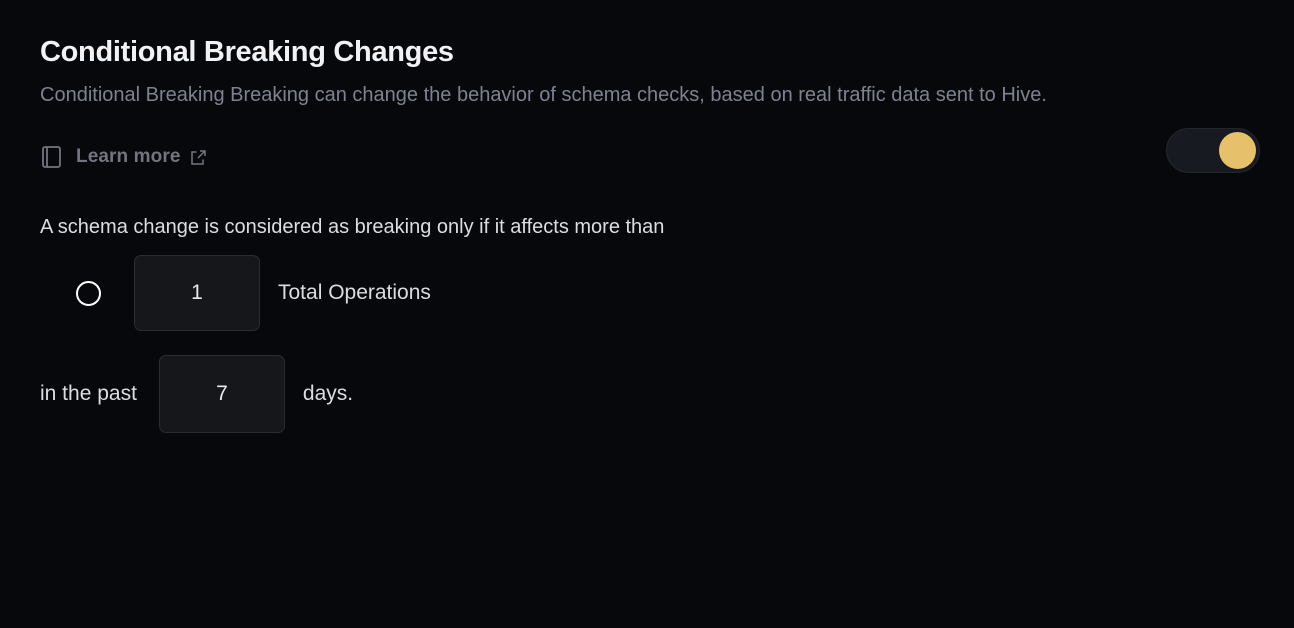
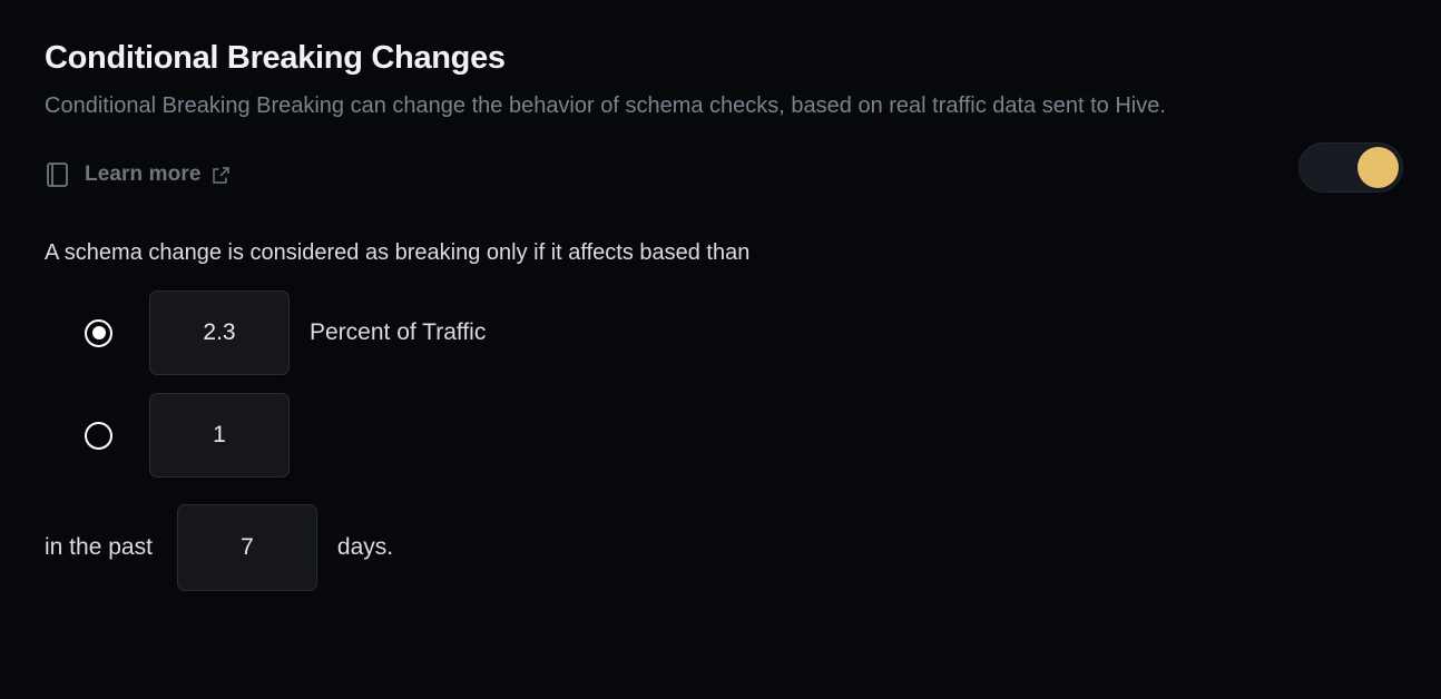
  Conditional Breaking Changes
  Conditional Breaking Breaking can change the behavior of schema checks, based on real traffic data sent to Hive.
  Learn more
- A schema change is considered as breaking only if it affects more than
+ A schema change is considered as breaking only if it affects based than
+ 2.3
+ Percent of Traffic
  1
- Total Operations
  in the past
  7
  days.
